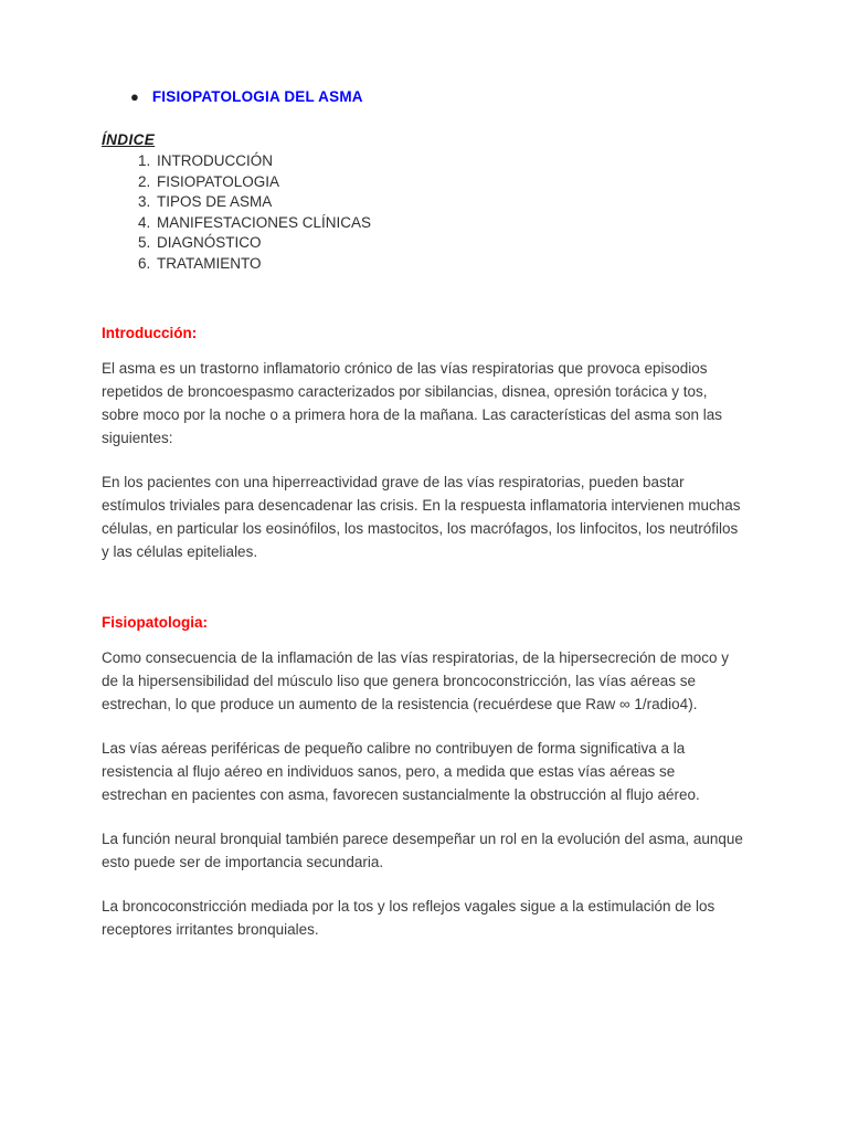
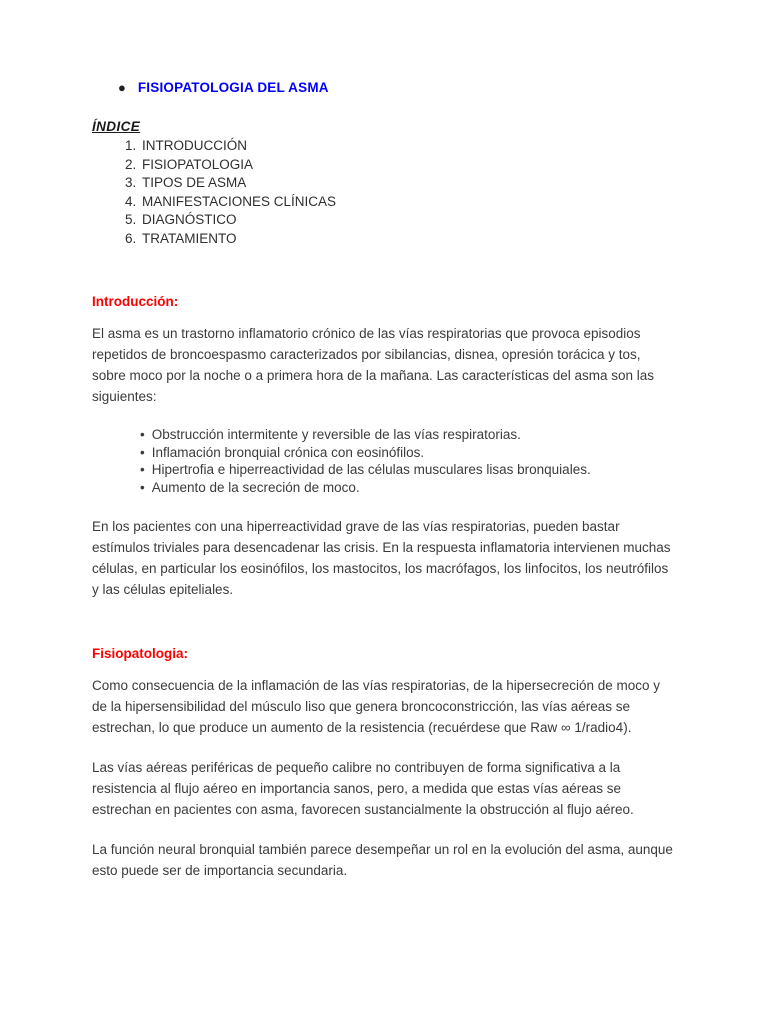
  ●
  FISIOPATOLOGIA DEL ASMA
  ÍNDICE
  INTRODUCCIÓN
  FISIOPATOLOGIA
  TIPOS DE ASMA
  MANIFESTACIONES CLÍNICAS
  DIAGNÓSTICO
  TRATAMIENTO
  Introducción:
  El asma es un trastorno inflamatorio crónico de las vías respiratorias que provoca episodios repetidos de broncoespasmo caracterizados por sibilancias, disnea, opresión torácica y tos, sobre moco por la noche o a primera hora de la mañana. Las características del asma son las siguientes:
+ • Obstrucción intermitente y reversible de las vías respiratorias.
+ • Inflamación bronquial crónica con eosinófilos.
+ • Hipertrofia e hiperreactividad de las células musculares lisas bronquiales.
+ • Aumento de la secreción de moco.
  En los pacientes con una hiperreactividad grave de las vías respiratorias, pueden bastar estímulos triviales para desencadenar las crisis. En la respuesta inflamatoria intervienen muchas células, en particular los eosinófilos, los mastocitos, los macrófagos, los linfocitos, los neutrófilos y las células epiteliales.
  Fisiopatologia:
  Como consecuencia de la inflamación de las vías respiratorias, de la hipersecreción de moco y de la hipersensibilidad del músculo liso que genera broncoconstricción, las vías aéreas se estrechan, lo que produce un aumento de la resistencia (recuérdese que Raw ∞ 1/radio4).
- Las vías aéreas periféricas de pequeño calibre no contribuyen de forma significativa a la resistencia al flujo aéreo en individuos sanos, pero, a medida que estas vías aéreas se estrechan en pacientes con asma, favorecen sustancialmente la obstrucción al flujo aéreo.
+ Las vías aéreas periféricas de pequeño calibre no contribuyen de forma significativa a la resistencia al flujo aéreo en importancia sanos, pero, a medida que estas vías aéreas se estrechan en pacientes con asma, favorecen sustancialmente la obstrucción al flujo aéreo.
  La función neural bronquial también parece desempeñar un rol en la evolución del asma, aunque esto puede ser de importancia secundaria.
- La broncoconstricción mediada por la tos y los reflejos vagales sigue a la estimulación de los receptores irritantes bronquiales.
